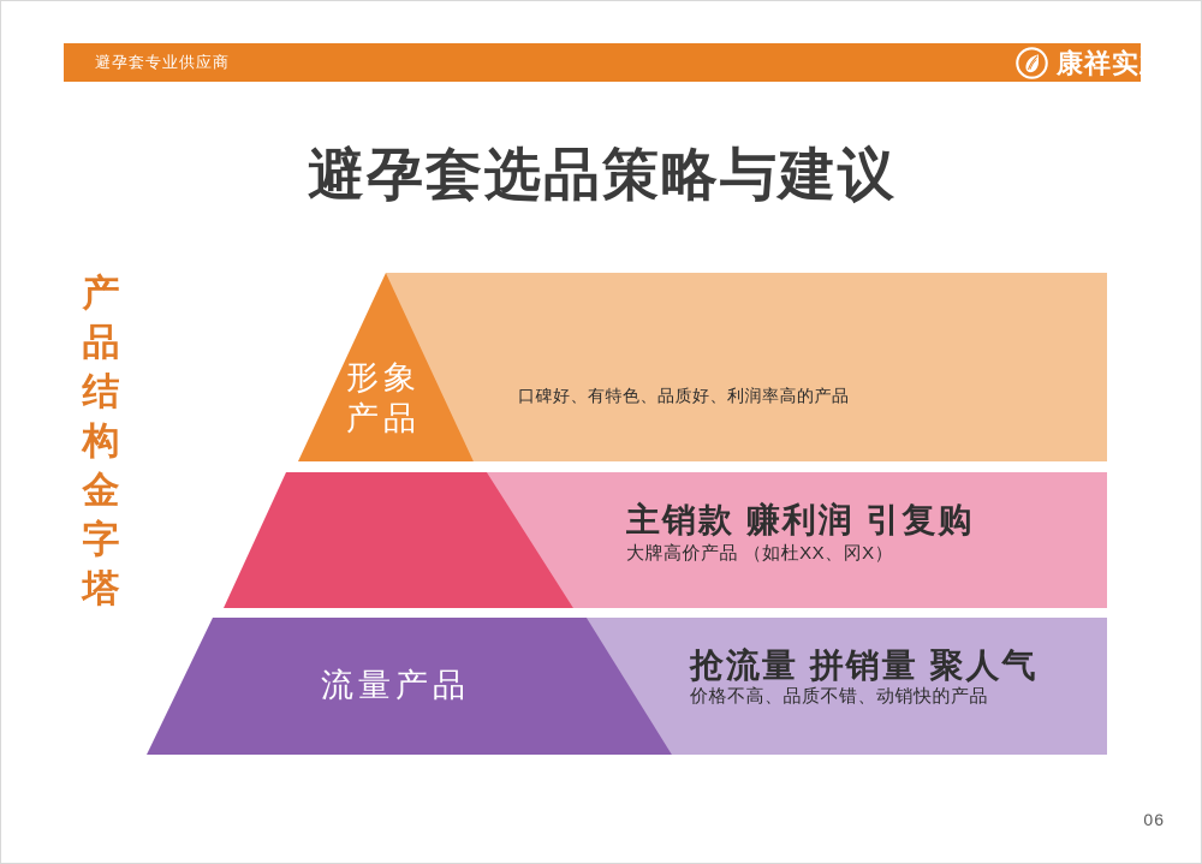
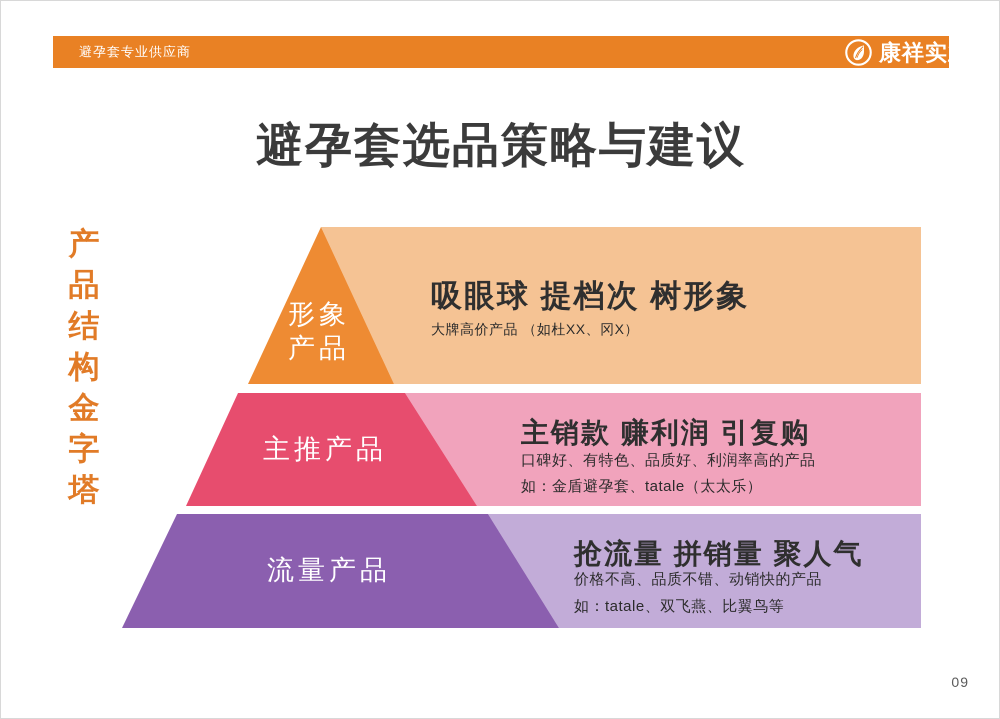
  避孕套专业供应商
  康祥实业
  避孕套选品策略与建议
  产品结构金字塔
  形象
  产品
+ 吸眼球 提档次 树形象
- 口碑好、有特色、品质好、利润率高的产品
+ 大牌高价产品 （如杜XX、冈X）
+ 主推产品
  主销款 赚利润 引复购
- 大牌高价产品 （如杜XX、冈X）
+ 口碑好、有特色、品质好、利润率高的产品
+ 如：金盾避孕套、tatale（太太乐）
  流量产品
  抢流量 拼销量 聚人气
  价格不高、品质不错、动销快的产品
+ 如：tatale、双飞燕、比翼鸟等
- 06
+ 09
